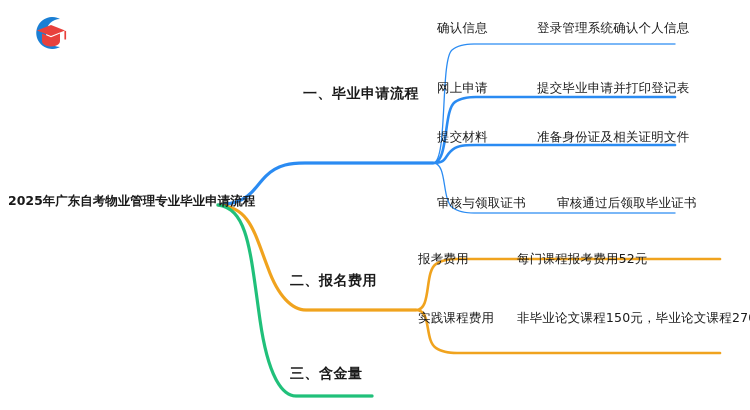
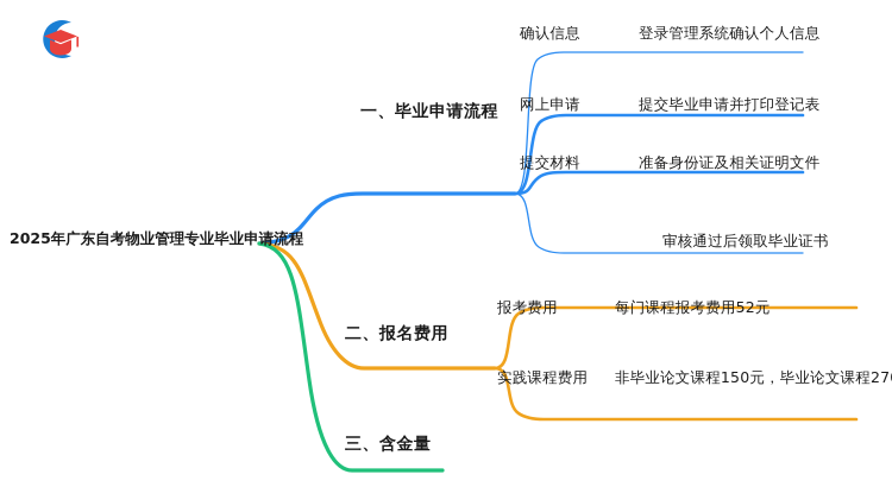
  2025年广东自考物业管理专业毕业申请流程
  一、毕业申请流程
  确认信息
  登录管理系统确认个人信息
  网上申请
  提交毕业申请并打印登记表
  提交材料
  准备身份证及相关证明文件
- 审核与领取证书
  审核通过后领取毕业证书
  二、报名费用
  报考费用
  每门课程报考费用52元
  实践课程费用
  非毕业论文课程150元，毕业论文课程27
  三、含金量
